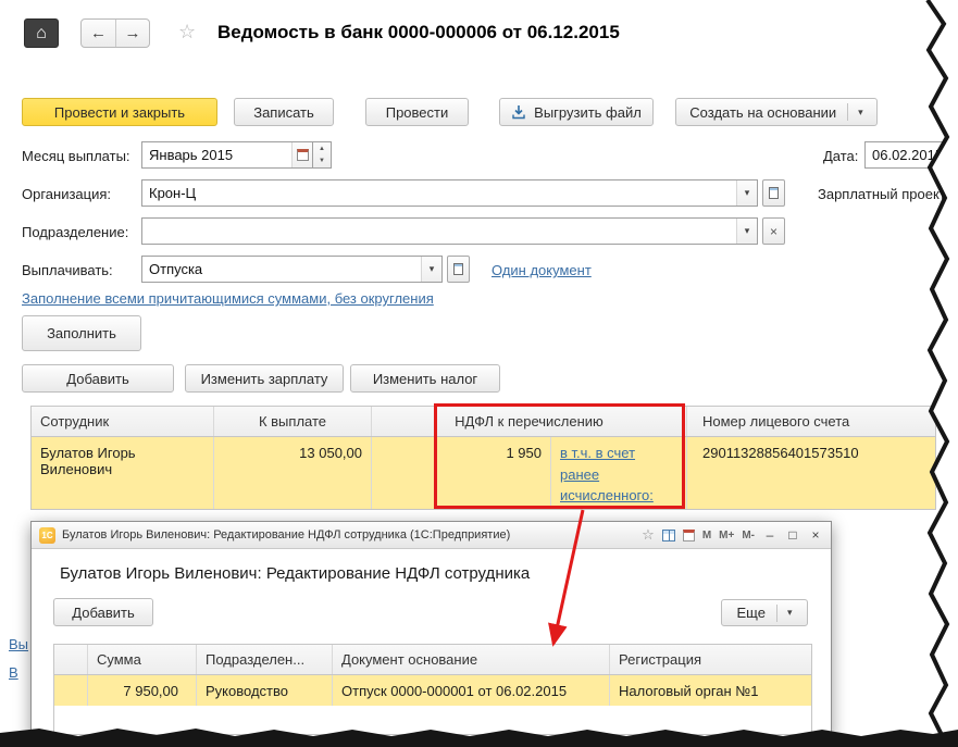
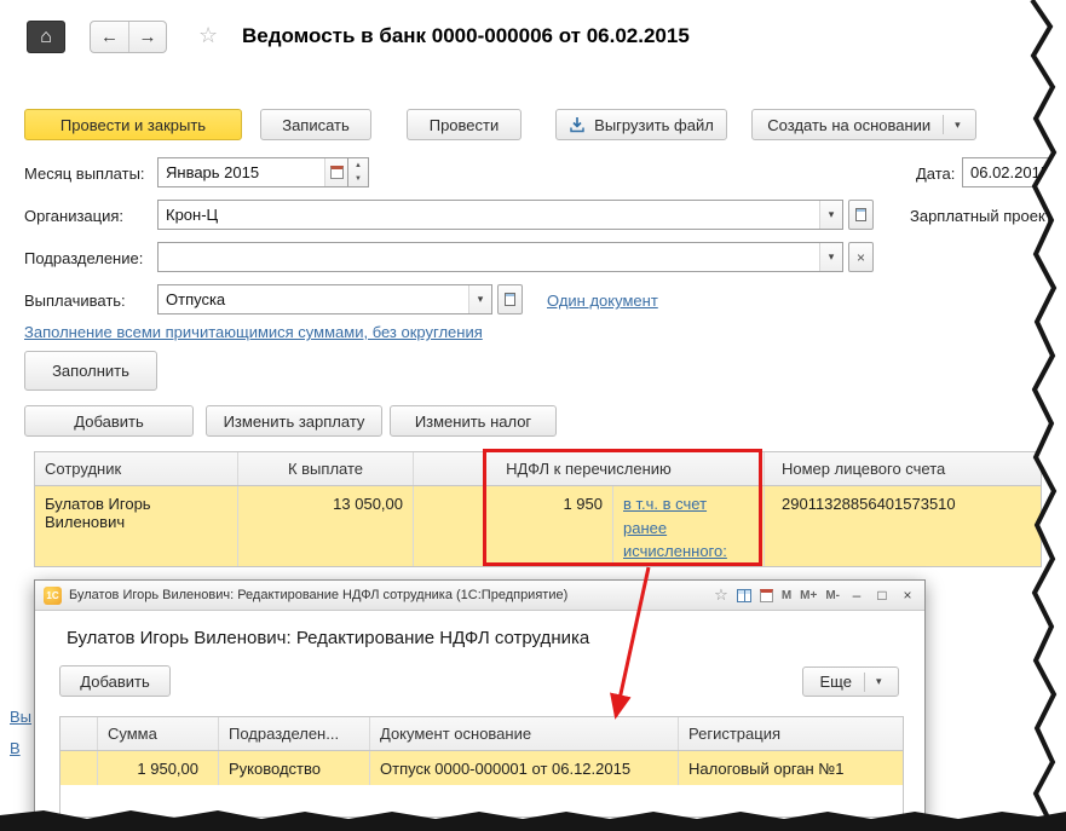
  ⌂
  ←
  →
  ☆
- Ведомость в банк 0000-000006 от 06.12.2015
+ Ведомость в банк 0000-000006 от 06.02.2015
  Провести и закрыть
  Записать
  Провести
  Выгрузить файл
  Создать на основании
  ▾
  Месяц выплаты:
  Январь 2015
  Дата:
  06.02.201
  Организация:
  Крон-Ц
  ▾
  Зарплатный проек
  Подразделение:
  ▾
  ×
  Выплачивать:
  Отпуска
  ▾
  Один документ
  Заполнение всеми причитающимися суммами, без округления
  Заполнить
  Добавить
  Изменить зарплату
  Изменить налог
  Сотрудник
  К выплате
  НДФЛ к перечислению
  Номер лицевого счета
  Булатов Игорь Виленович
  13 050,00
  1 950
  в т.ч. в счет ранее исчисленного:
  29011328856401573510
  Вы
  В
  1С
  Булатов Игорь Виленович: Редактирование НДФЛ сотрудника (1С:Предприятие)
  ☆
  M
  M+
  M-
  –
  □
  ×
  Булатов Игорь Виленович: Редактирование НДФЛ сотрудника
  Добавить
  Еще
  ▾
  Сумма
  Подразделен...
  Документ основание
  Регистрация
- 7 950,00
+ 1 950,00
  Руководство
- Отпуск 0000-000001 от 06.02.2015
+ Отпуск 0000-000001 от 06.12.2015
  Налоговый орган №1
